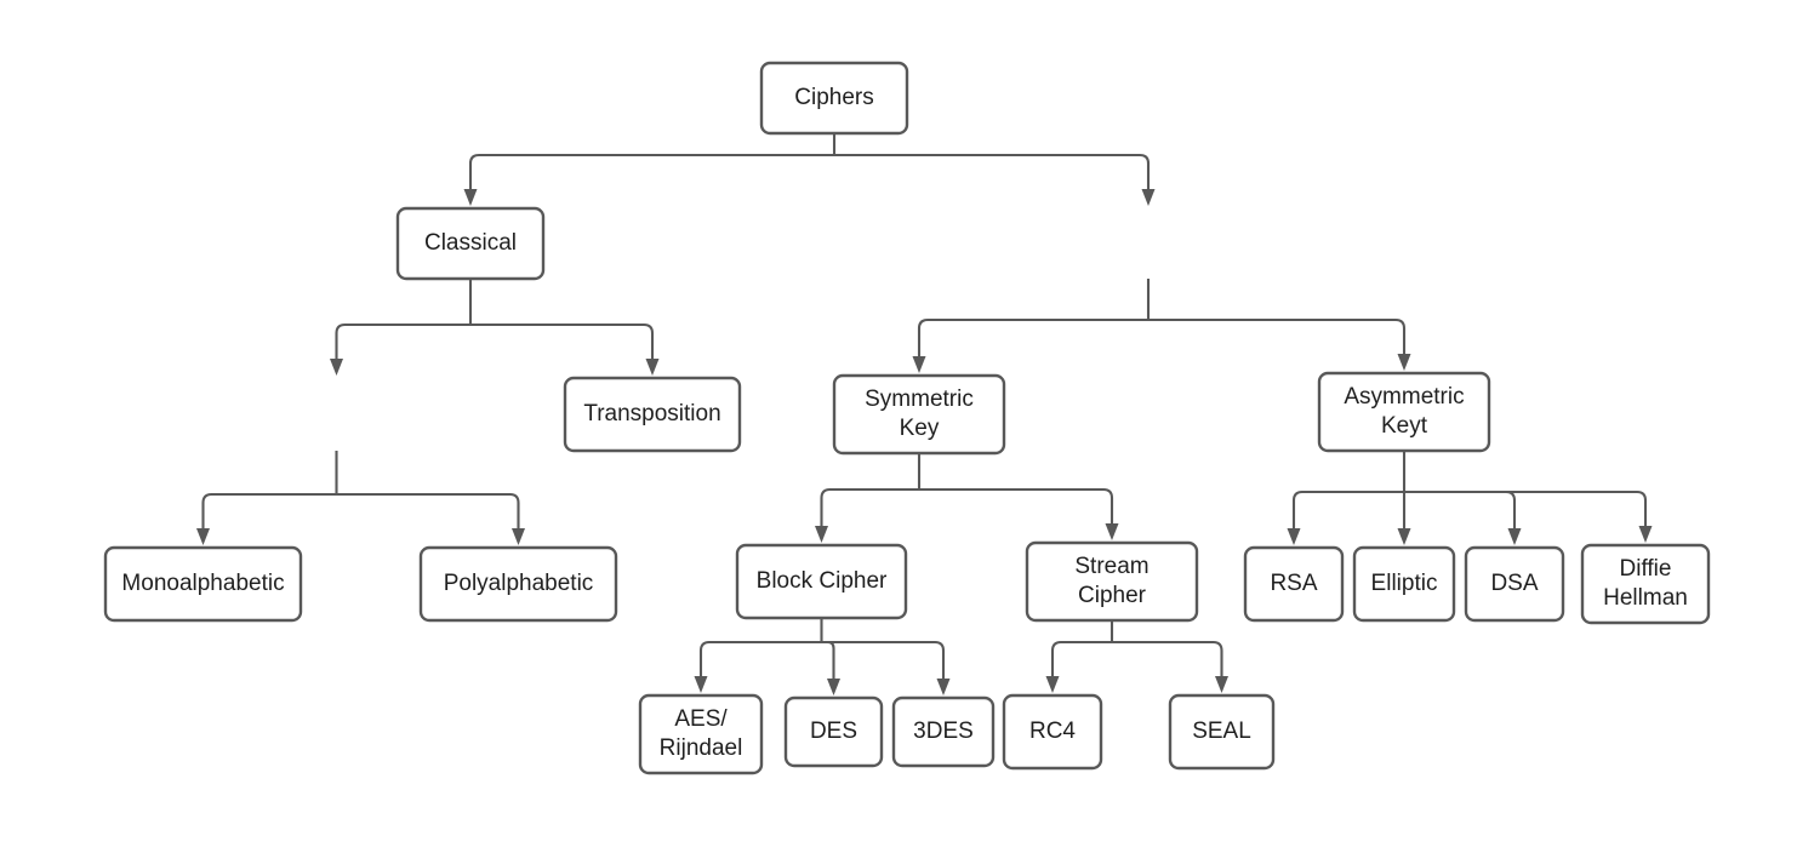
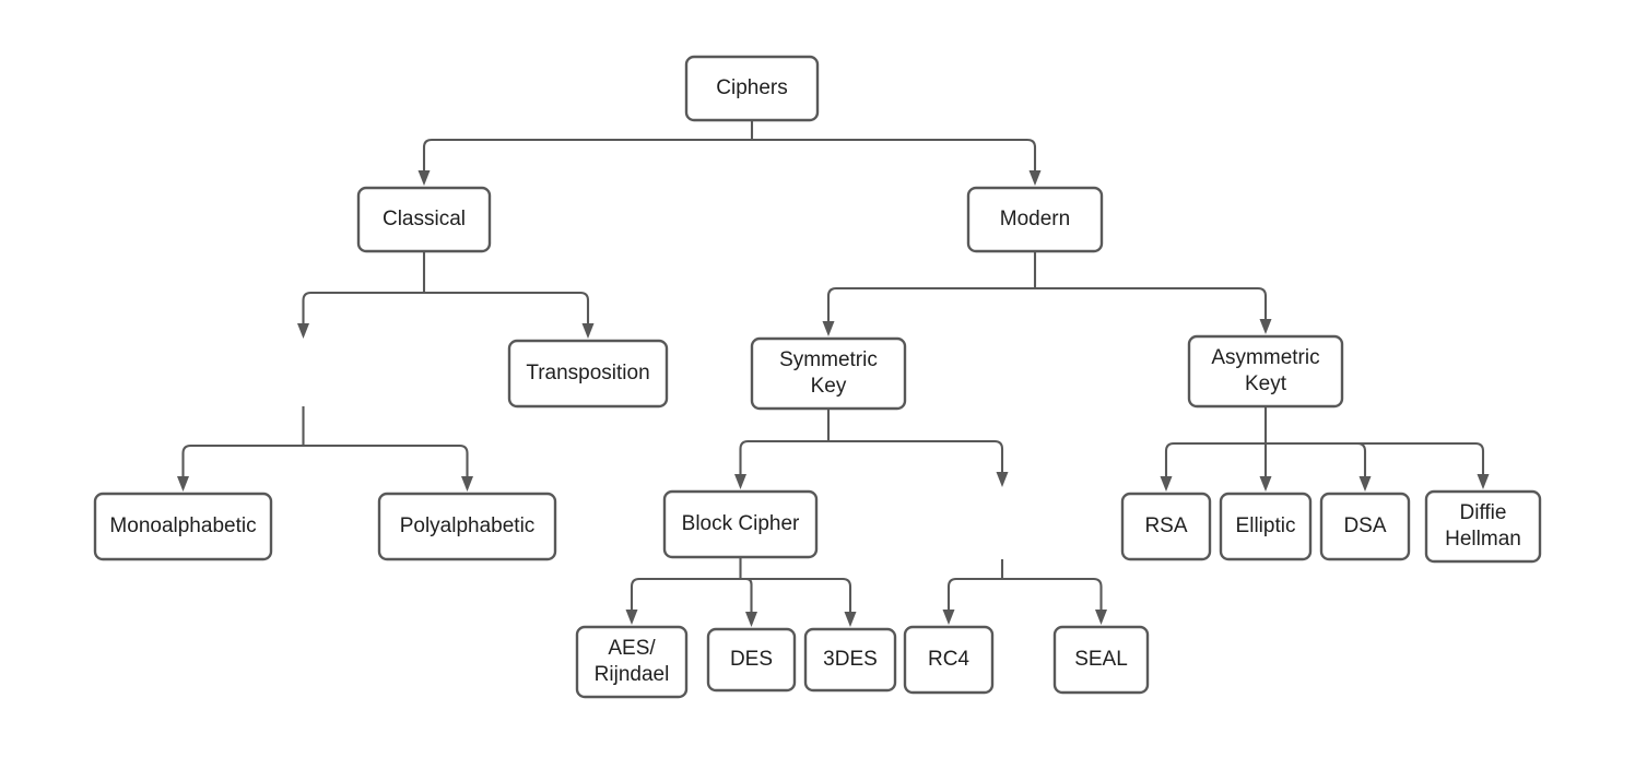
  Ciphers
  Classical
+ Modern
  Transposition
  Symmetric
  Key
  Asymmetric
  Keyt
  Monoalphabetic
  Polyalphabetic
  Block Cipher
- Stream
- Cipher
  RSA
  Elliptic
  DSA
  Diffie
  Hellman
  AES/
  Rijndael
  DES
  3DES
  RC4
  SEAL
